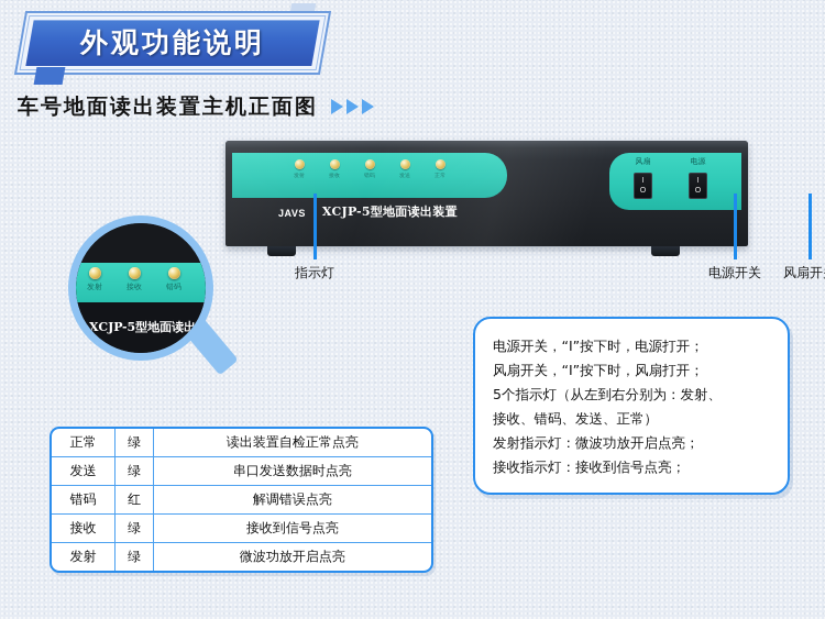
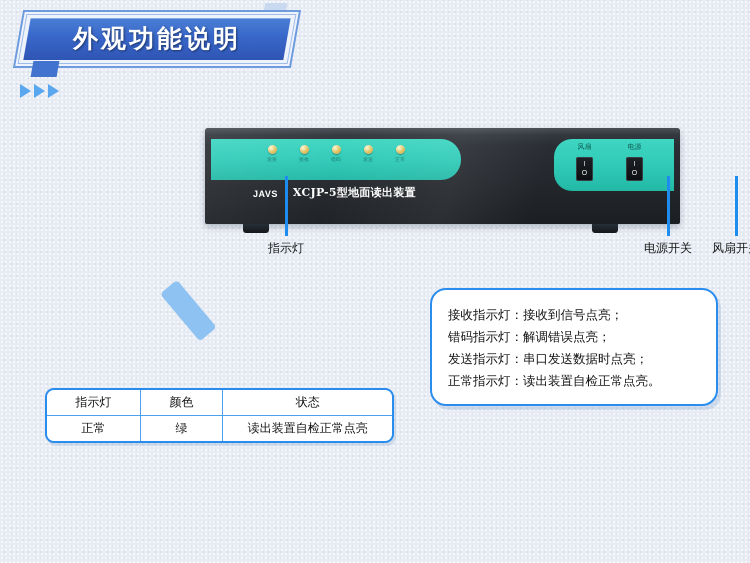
  外观功能说明
- 车号地面读出装置主机正面图
- 发射
- 接收
- 错码
- XCJP-5型地面读出
  指示灯
  风扇开
  电源开关
+ 指示灯	颜色	状态
  正常	绿	读出装置自检正常点亮
- 发送	绿	串口发送数据时点亮
- 错码	红	解调错误点亮
- 接收	绿	接收到信号点亮
- 发射	绿	微波功放开启点亮
- 电源开关，“I”按下时，电源打开；
- 风扇开关，“I”按下时，风扇打开；
- 5个指示灯（从左到右分别为：发射、
- 接收、错码、发送、正常）
- 发射指示灯：微波功放开启点亮；
  接收指示灯：接收到信号点亮；
+ 错码指示灯：解调错误点亮；
+ 发送指示灯：串口发送数据时点亮；
+ 正常指示灯：读出装置自检正常点亮。
